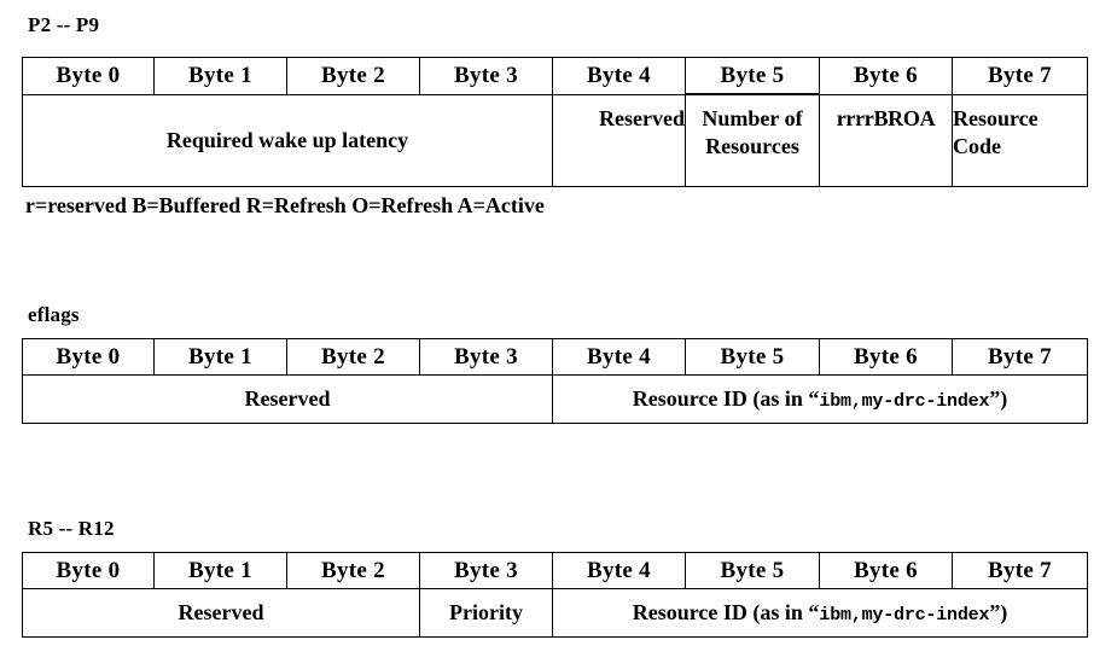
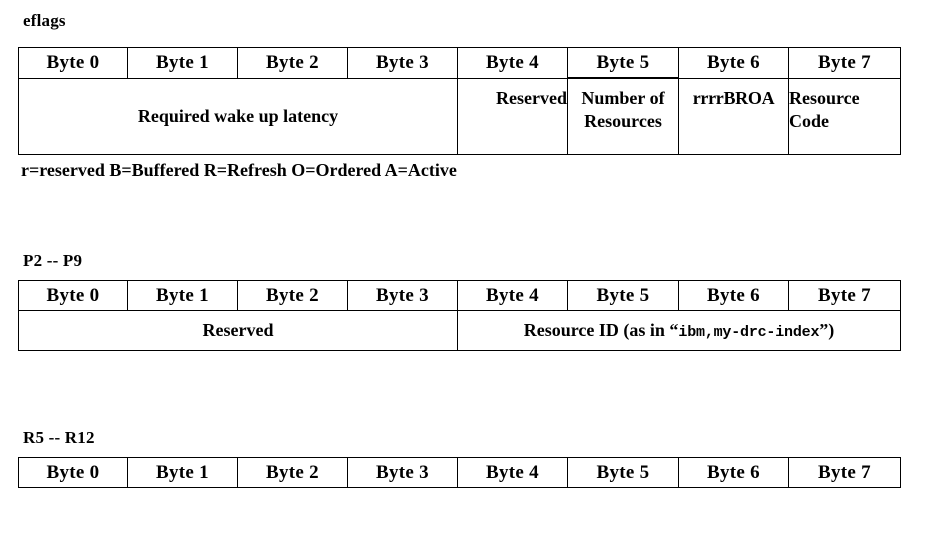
- P2 -- P9
+ eflags
  Byte 0	Byte 1	Byte 2	Byte 3	Byte 4	Byte 5	Byte 6	Byte 7
  Required wake up latency	Reserved	Number of Resources	rrrrBROA	Resource Code
- r=reserved B=Buffered R=Refresh O=Refresh A=Active
+ r=reserved B=Buffered R=Refresh O=Ordered A=Active
- eflags
+ P2 -- P9
  Byte 0	Byte 1	Byte 2	Byte 3	Byte 4	Byte 5	Byte 6	Byte 7
  Reserved	Resource ID (as in “ibm,my-drc-index”)
  R5 -- R12
  Byte 0	Byte 1	Byte 2	Byte 3	Byte 4	Byte 5	Byte 6	Byte 7
- Reserved	Priority	Resource ID (as in “ibm,my-drc-index”)
